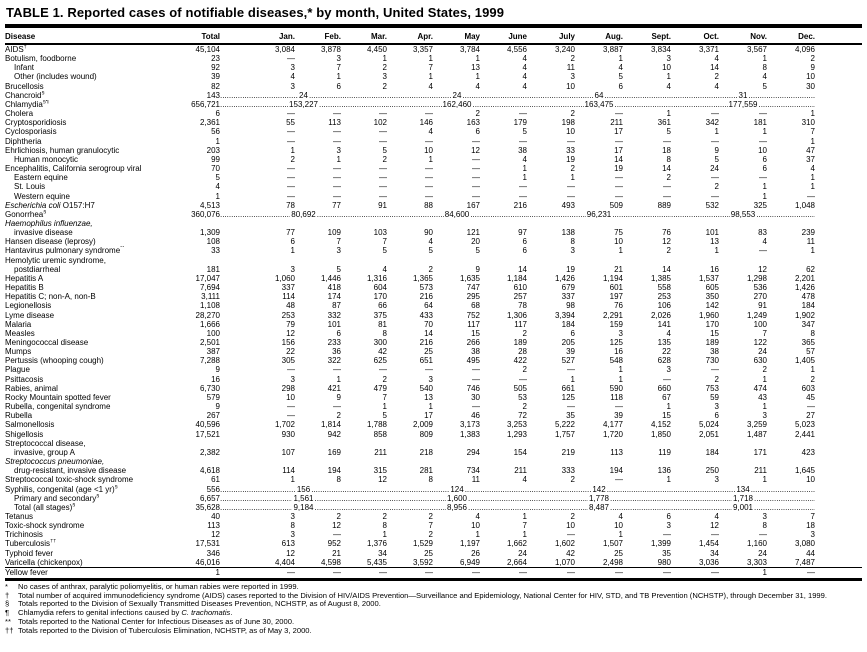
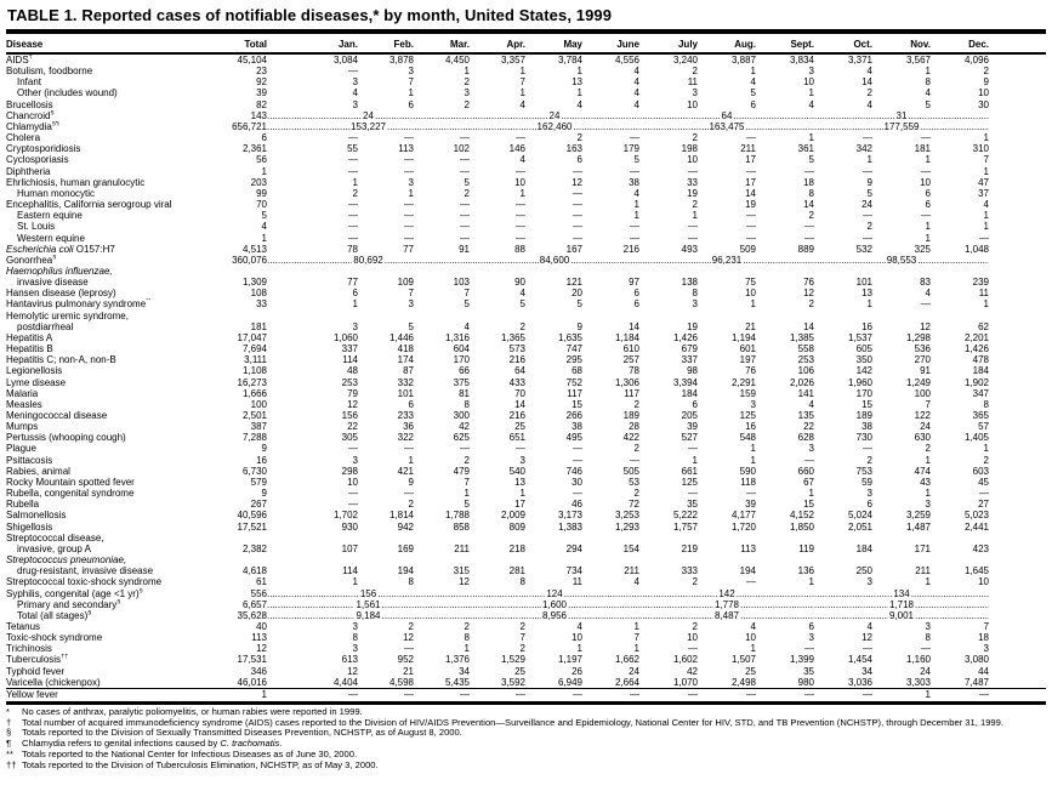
  TABLE 1. Reported cases of notifiable diseases,* by month, United States, 1999
  Disease	Total	Jan.	Feb.	Mar.	Apr.	May	June	July	Aug.	Sept.	Oct.	Nov.	Dec.
  AIDS	45,104	3,084	3,878	4,450	3,357	3,784	4,556	3,240	3,887	3,834	3,371	3,567	4,096
  Botulism, foodborne	23	—	3	1	1	1	4	2	1	3	4	1	2
  Infant	92	3	7	2	7	13	4	11	4	10	14	8	9
  Other (includes wound)	39	4	1	3	1	1	4	3	5	1	2	4	10
  Brucellosis	82	3	6	2	4	4	4	10	6	4	4	5	30
  Chancroid	143	24	24	64	31
  Chlamydia	656,721	153,227	162,460	163,475	177,559
  Cholera	6	—	—	—	—	2	—	2	—	1	—	—	1
  Cryptosporidiosis	2,361	55	113	102	146	163	179	198	211	361	342	181	310
  Cyclosporiasis	56	—	—	—	4	6	5	10	17	5	1	1	7
  Diphtheria	1	—	—	—	—	—	—	—	—	—	—	—	1
  Ehrlichiosis, human granulocytic	203	1	3	5	10	12	38	33	17	18	9	10	47
  Human monocytic	99	2	1	2	1	—	4	19	14	8	5	6	37
  Encephalitis, California serogroup viral	70	—	—	—	—	—	1	2	19	14	24	6	4
  Eastern equine	5	—	—	—	—	—	1	1	—	2	—	—	1
  St. Louis	4	—	—	—	—	—	—	—	—	—	2	1	1
  Western equine	1	—	—	—	—	—	—	—	—	—	—	1	—
  Escherichia coli O157:H7	4,513	78	77	91	88	167	216	493	509	889	532	325	1,048
  Gonorrhea	360,076	80,692	84,600	96,231	98,553
  Haemophilus influenzae,
  invasive disease	1,309	77	109	103	90	121	97	138	75	76	101	83	239
  Hansen disease (leprosy)	108	6	7	7	4	20	6	8	10	12	13	4	11
  Hantavirus pulmonary syndrome	33	1	3	5	5	5	6	3	1	2	1	—	1
  Hemolytic uremic syndrome,
  postdiarrheal	181	3	5	4	2	9	14	19	21	14	16	12	62
  Hepatitis A	17,047	1,060	1,446	1,316	1,365	1,635	1,184	1,426	1,194	1,385	1,537	1,298	2,201
  Hepatitis B	7,694	337	418	604	573	747	610	679	601	558	605	536	1,426
  Hepatitis C; non-A, non-B	3,111	114	174	170	216	295	257	337	197	253	350	270	478
  Legionellosis	1,108	48	87	66	64	68	78	98	76	106	142	91	184
- Lyme disease	28,270	253	332	375	433	752	1,306	3,394	2,291	2,026	1,960	1,249	1,902
+ Lyme disease	16,273	253	332	375	433	752	1,306	3,394	2,291	2,026	1,960	1,249	1,902
  Malaria	1,666	79	101	81	70	117	117	184	159	141	170	100	347
  Measles	100	12	6	8	14	15	2	6	3	4	15	7	8
  Meningococcal disease	2,501	156	233	300	216	266	189	205	125	135	189	122	365
  Mumps	387	22	36	42	25	38	28	39	16	22	38	24	57
  Pertussis (whooping cough)	7,288	305	322	625	651	495	422	527	548	628	730	630	1,405
  Plague	9	—	—	—	—	—	2	—	1	3	—	2	1
  Psittacosis	16	3	1	2	3	—	—	1	1	—	2	1	2
  Rabies, animal	6,730	298	421	479	540	746	505	661	590	660	753	474	603
  Rocky Mountain spotted fever	579	10	9	7	13	30	53	125	118	67	59	43	45
  Rubella, congenital syndrome	9	—	—	1	1	—	2	—	—	1	3	1	—
  Rubella	267	—	2	5	17	46	72	35	39	15	6	3	27
  Salmonellosis	40,596	1,702	1,814	1,788	2,009	3,173	3,253	5,222	4,177	4,152	5,024	3,259	5,023
  Shigellosis	17,521	930	942	858	809	1,383	1,293	1,757	1,720	1,850	2,051	1,487	2,441
  Streptococcal disease,
  invasive, group A	2,382	107	169	211	218	294	154	219	113	119	184	171	423
  Streptococcus pneumoniae,
  drug-resistant, invasive disease	4,618	114	194	315	281	734	211	333	194	136	250	211	1,645
  Streptococcal toxic-shock syndrome	61	1	8	12	8	11	4	2	—	1	3	1	10
  Syphilis, congenital (age <1 yr)	556	156	124	142	134
  Primary and secondary	6,657	1,561	1,600	1,778	1,718
  Total (all stages)	35,628	9,184	8,956	8,487	9,001
  Tetanus	40	3	2	2	2	4	1	2	4	6	4	3	7
  Toxic-shock syndrome	113	8	12	8	7	10	7	10	10	3	12	8	18
  Trichinosis	12	3	—	1	2	1	1	—	1	—	—	—	3
  Tuberculosis	17,531	613	952	1,376	1,529	1,197	1,662	1,602	1,507	1,399	1,454	1,160	3,080
  Typhoid fever	346	12	21	34	25	26	24	42	25	35	34	24	44
  Varicella (chickenpox)	46,016	4,404	4,598	5,435	3,592	6,949	2,664	1,070	2,498	980	3,036	3,303	7,487
  Yellow fever	1	—	—	—	—	—	—	—	—	—	—	1	—
  *
  No cases of anthrax, paralytic poliomyelitis, or human rabies were reported in 1999.
  †
  Total number of acquired immunodeficiency syndrome (AIDS) cases reported to the Division of HIV/AIDS Prevention—Surveillance and Epidemiology, National Center for HIV, STD, and TB Prevention (NCHSTP), through December 31, 1999.
  §
  Totals reported to the Division of Sexually Transmitted Diseases Prevention, NCHSTP, as of August 8, 2000.
  ¶
  Chlamydia refers to genital infections caused by C. trachomatis.
  **
  Totals reported to the National Center for Infectious Diseases as of June 30, 2000.
  ††
  Totals reported to the Division of Tuberculosis Elimination, NCHSTP, as of May 3, 2000.
